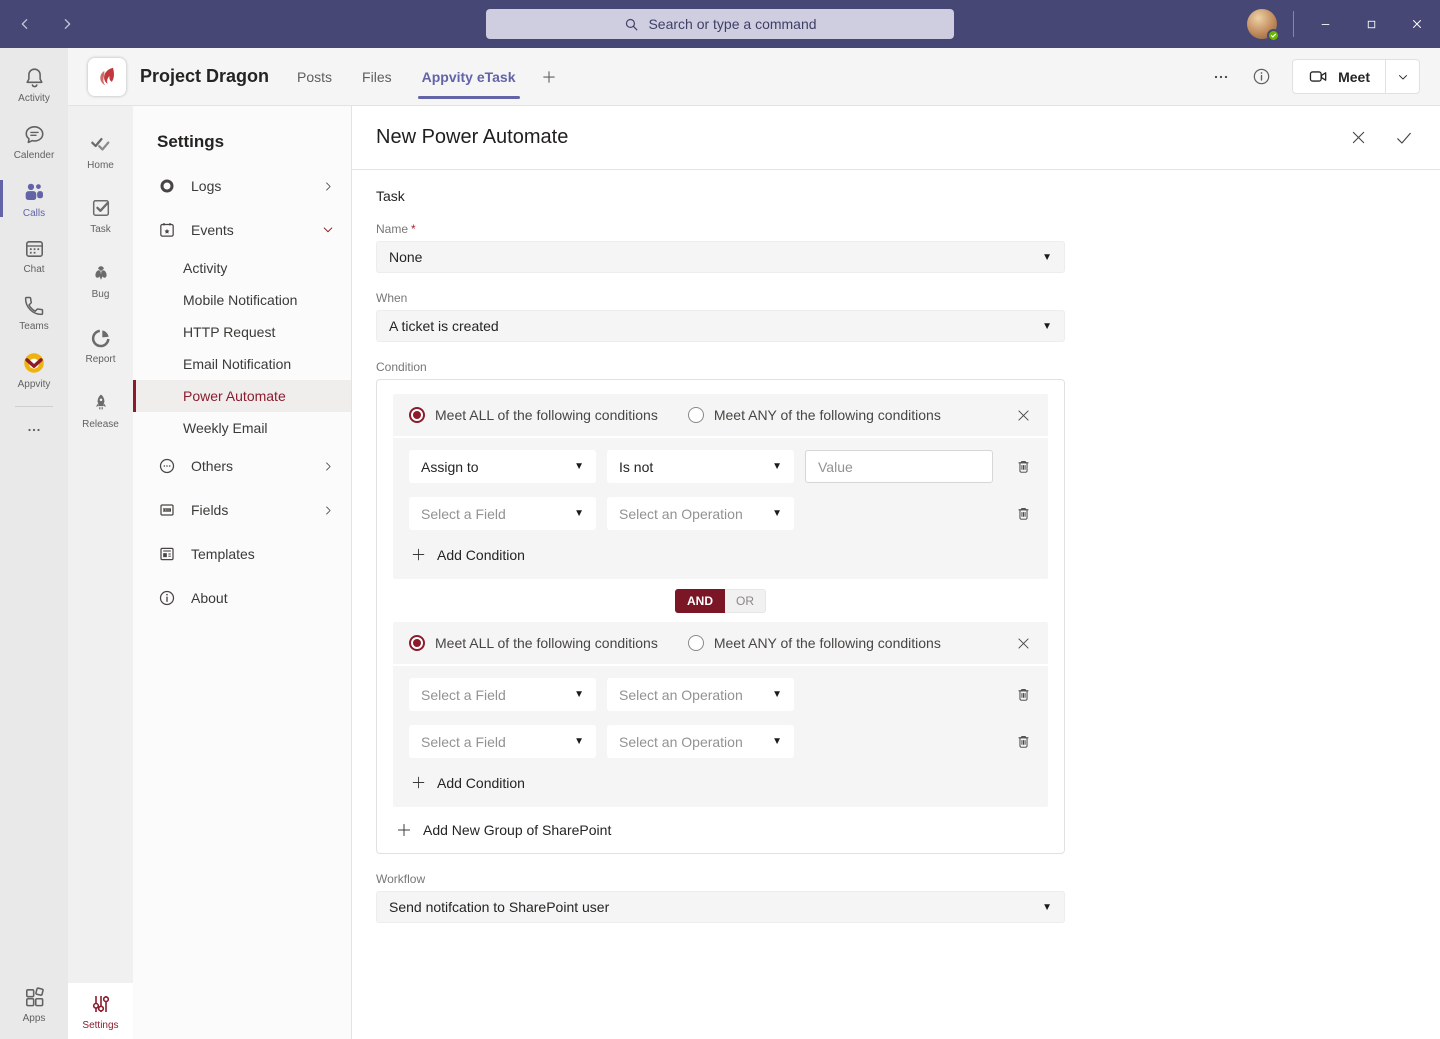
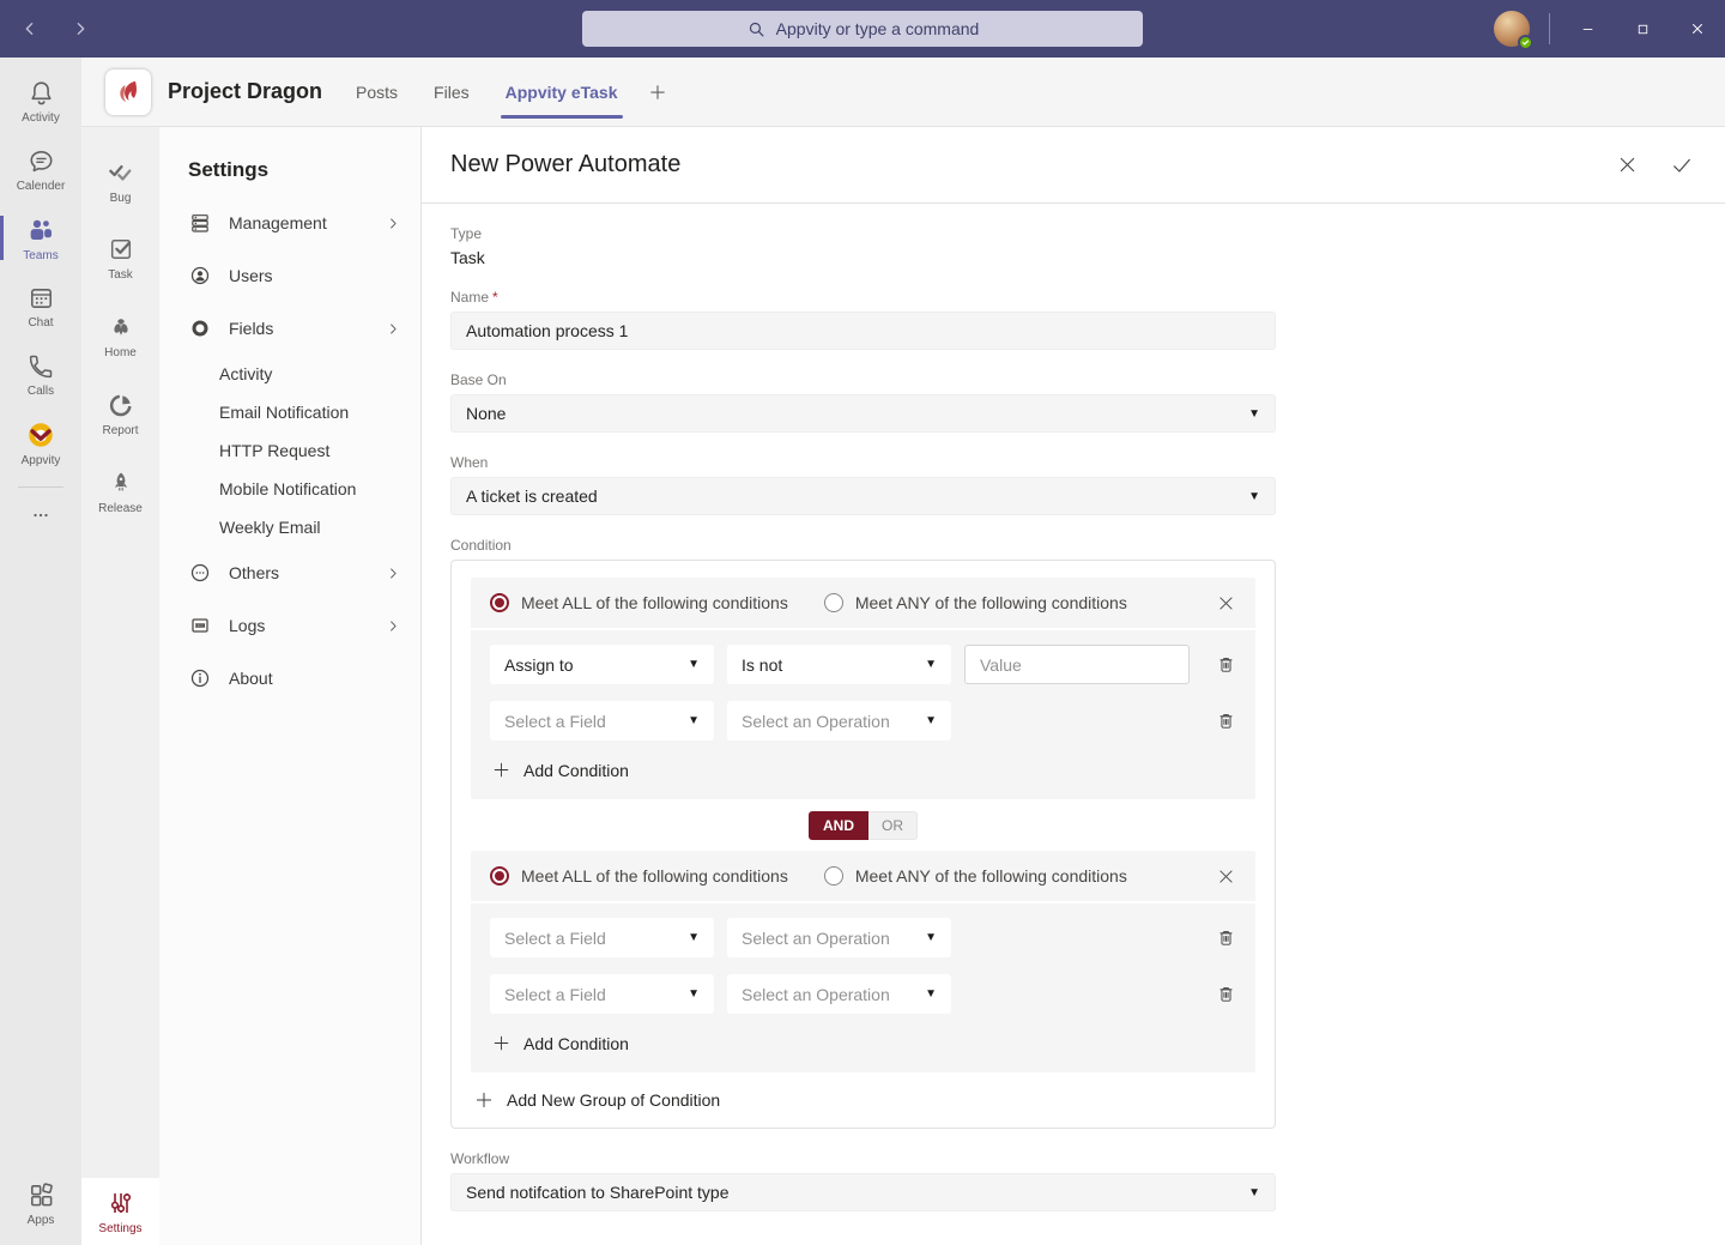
- Search or type a command
+ Appvity or type a command
  Project Dragon
  Posts
  Files
  Appvity eTask
- Meet
  Activity
  Calender
- Calls
+ Teams
  Chat
- Teams
+ Calls
  Appvity
  Apps
- Home
+ Bug
  Task
- Bug
+ Home
  Report
  Release
  Settings
  Settings
+ Management
+ Users
- Logs
+ Fields
- Events
  Activity
- Mobile Notification
+ Email Notification
  HTTP Request
- Email Notification
+ Mobile Notification
- Power Automate
  Weekly Email
  Others
- Fields
+ Logs
- Templates
  About
  New Power Automate
+ Type
  Task
  Name *
+ Automation process 1
+ Base On
  None
  ▼
  When
  A ticket is created
  ▼
  Condition
  Meet ALL of the following conditions
  Meet ANY of the following conditions
  Assign to
  ▼
  Is not
  ▼
  Value
  Select a Field
  ▼
  Select an Operation
  ▼
  Add Condition
  AND
  OR
  Meet ALL of the following conditions
  Meet ANY of the following conditions
  Select a Field
  ▼
  Select an Operation
  ▼
  Select a Field
  ▼
  Select an Operation
  ▼
  Add Condition
- Add New Group of SharePoint
+ Add New Group of Condition
  Workflow
- Send notifcation to SharePoint user
+ Send notifcation to SharePoint type
  ▼
